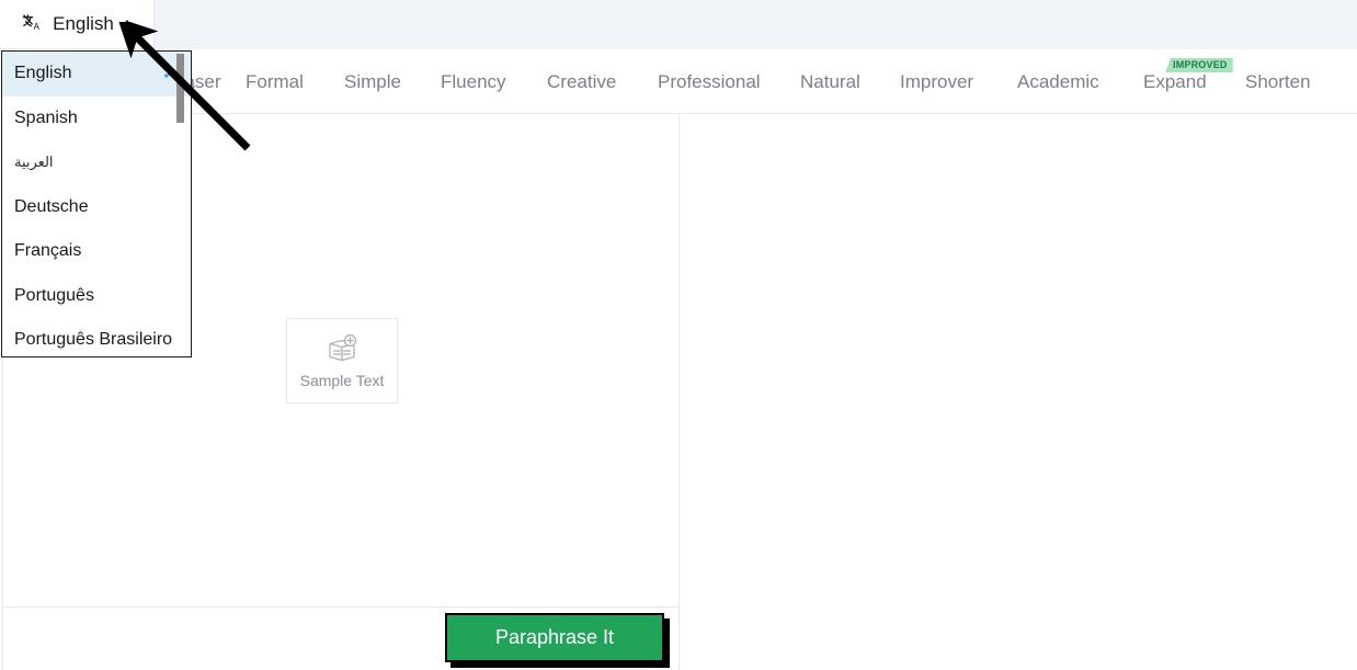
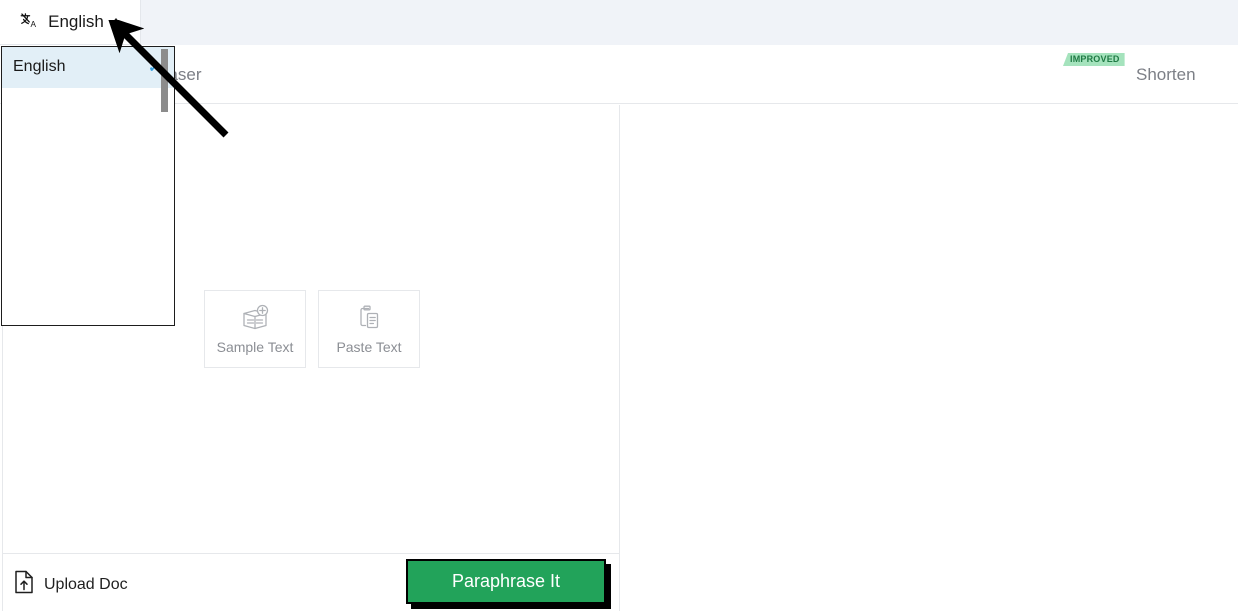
  A
  English
  English
- Spanish
- العربية
- Deutsche
- Français
- Português
- Português Brasileiro
- Formal
- Simple
- Fluency
- Creative
- Professional
- Natural
- Improver
- Academic
- Expand
  IMPROVED
  Shorten
  Sample Text
+ Paste Text
+ Upload Doc
  Paraphrase It
